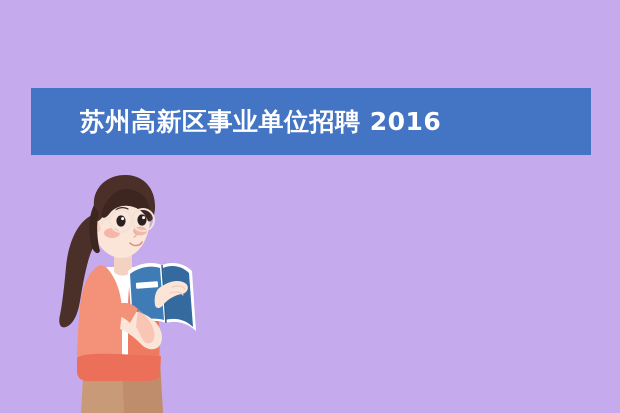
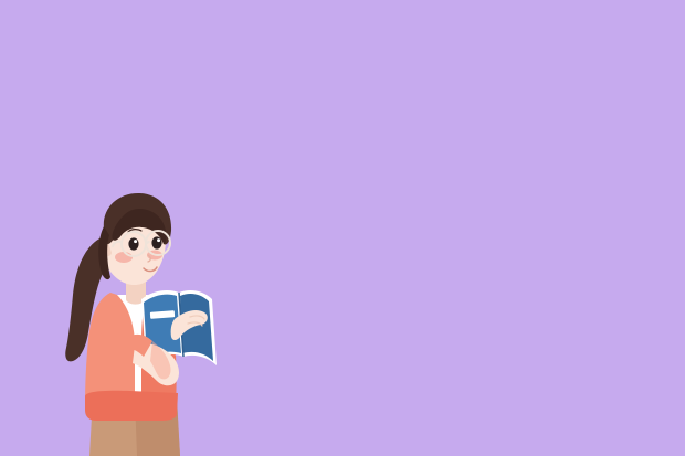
- 苏州高新区事业单位招聘 2016
